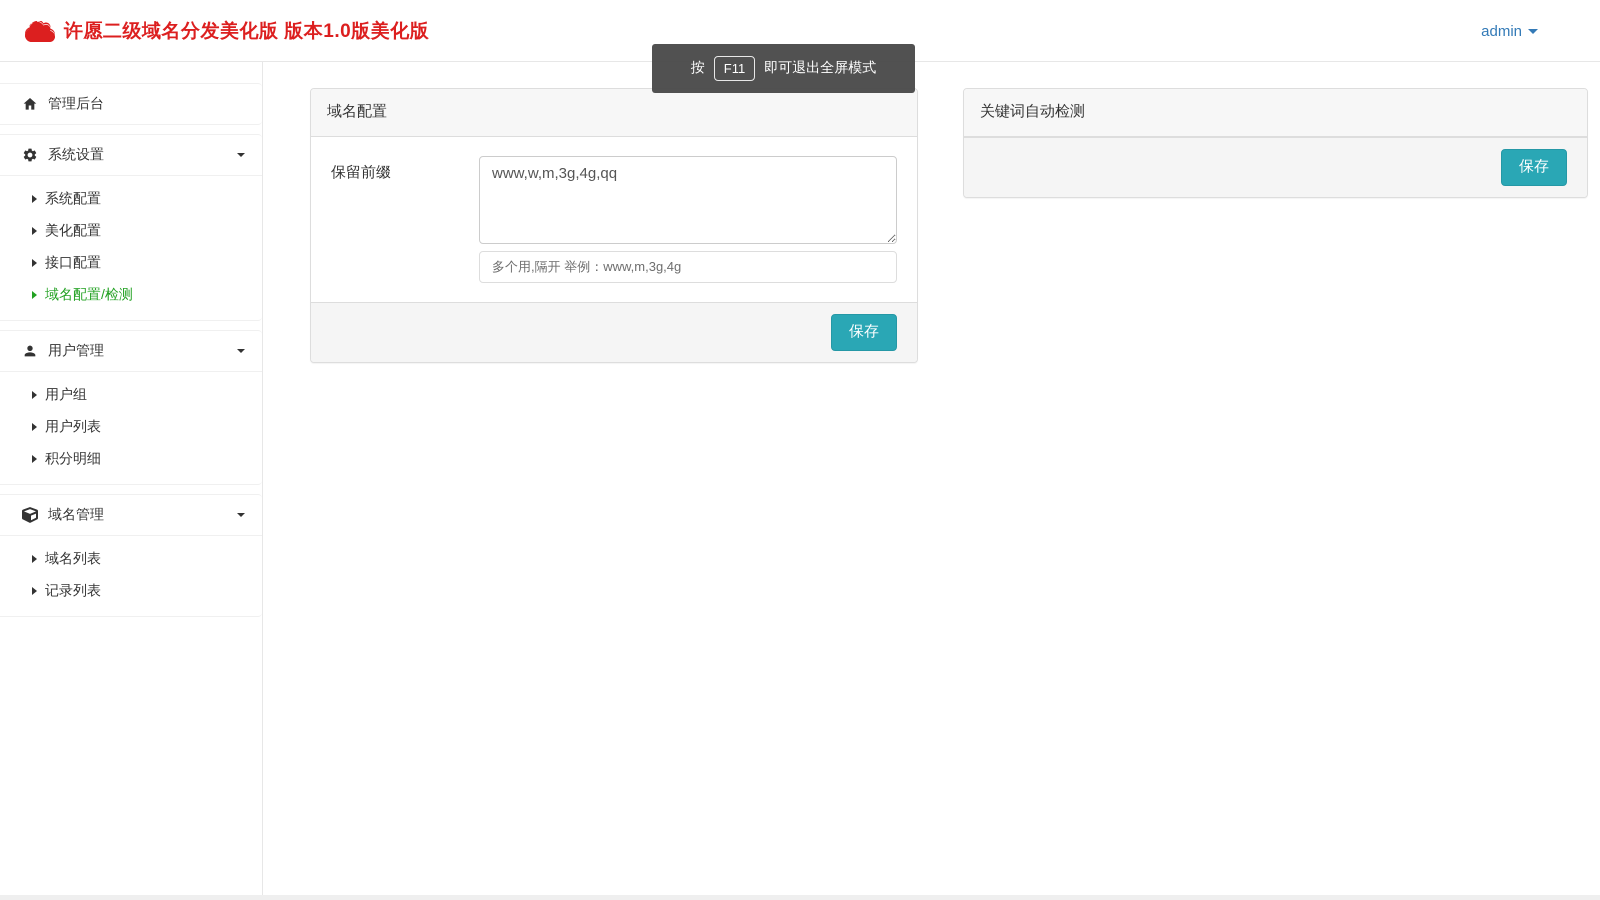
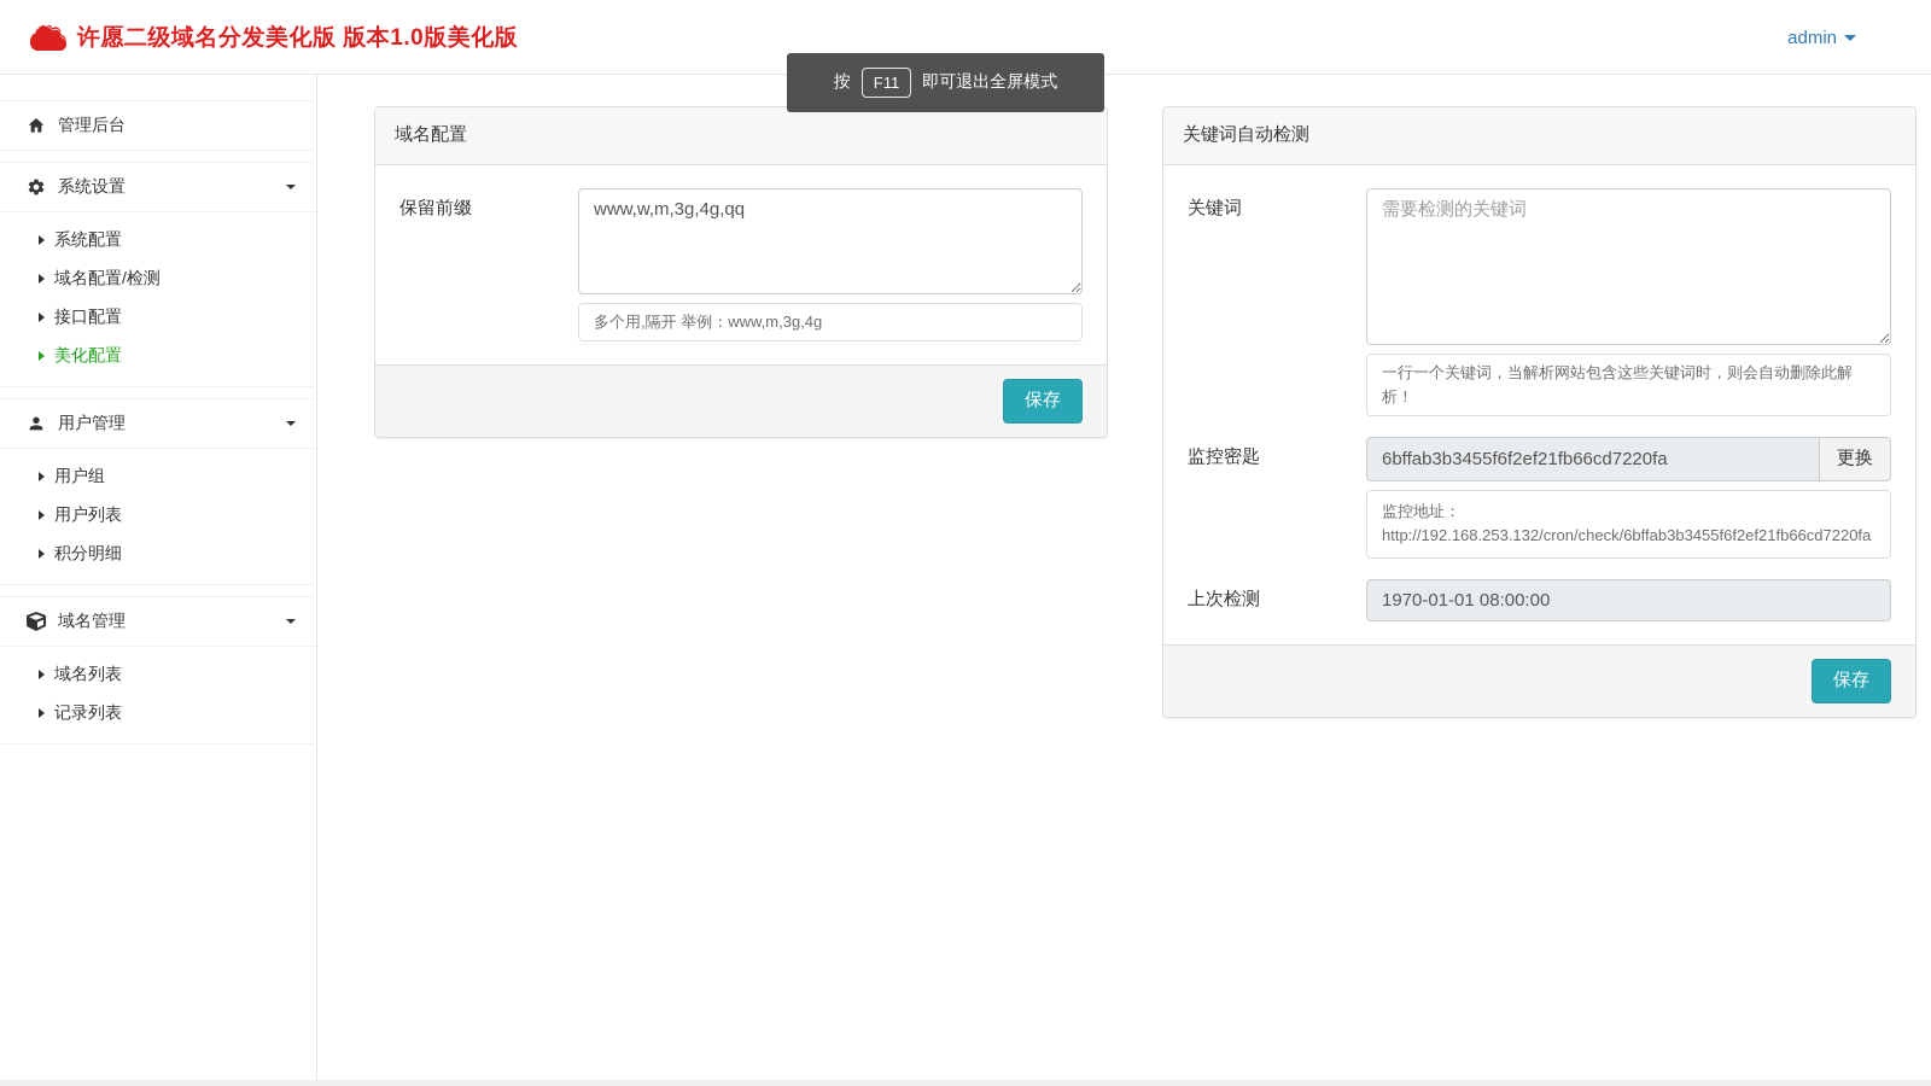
  许愿二级域名分发美化版 版本1.0版美化版
  admin
  按
  F11
  即可退出全屏模式
  管理后台
  系统设置
  系统配置
- 美化配置
+ 域名配置/检测
  接口配置
- 域名配置/检测
+ 美化配置
  用户管理
  用户组
  用户列表
  积分明细
  域名管理
  域名列表
  记录列表
  域名配置
  保留前缀
  www,w,m,3g,4g,qq
  多个用,隔开 举例：www,m,3g,4g
  保存
  关键词自动检测
+ 关键词
+ 需要检测的关键词
+ 一行一个关键词，当解析网站包含这些关键词时，则会自动删除此解析！
+ 监控密匙
+ 6bffab3b3455f6f2ef21fb66cd7220fa
+ 更换
+ 监控地址：
+ http://192.168.253.132/cron/check/6bffab3b3455f6f2ef21fb66cd7220fa
+ 上次检测
+ 1970-01-01 08:00:00
  保存
